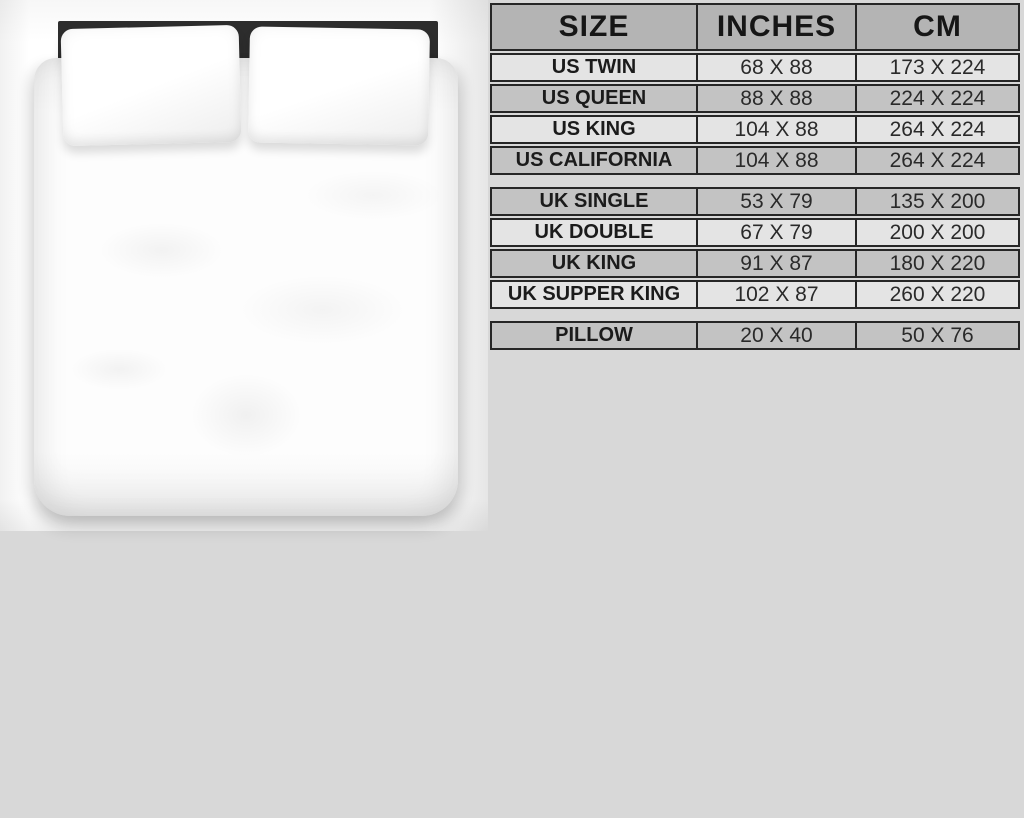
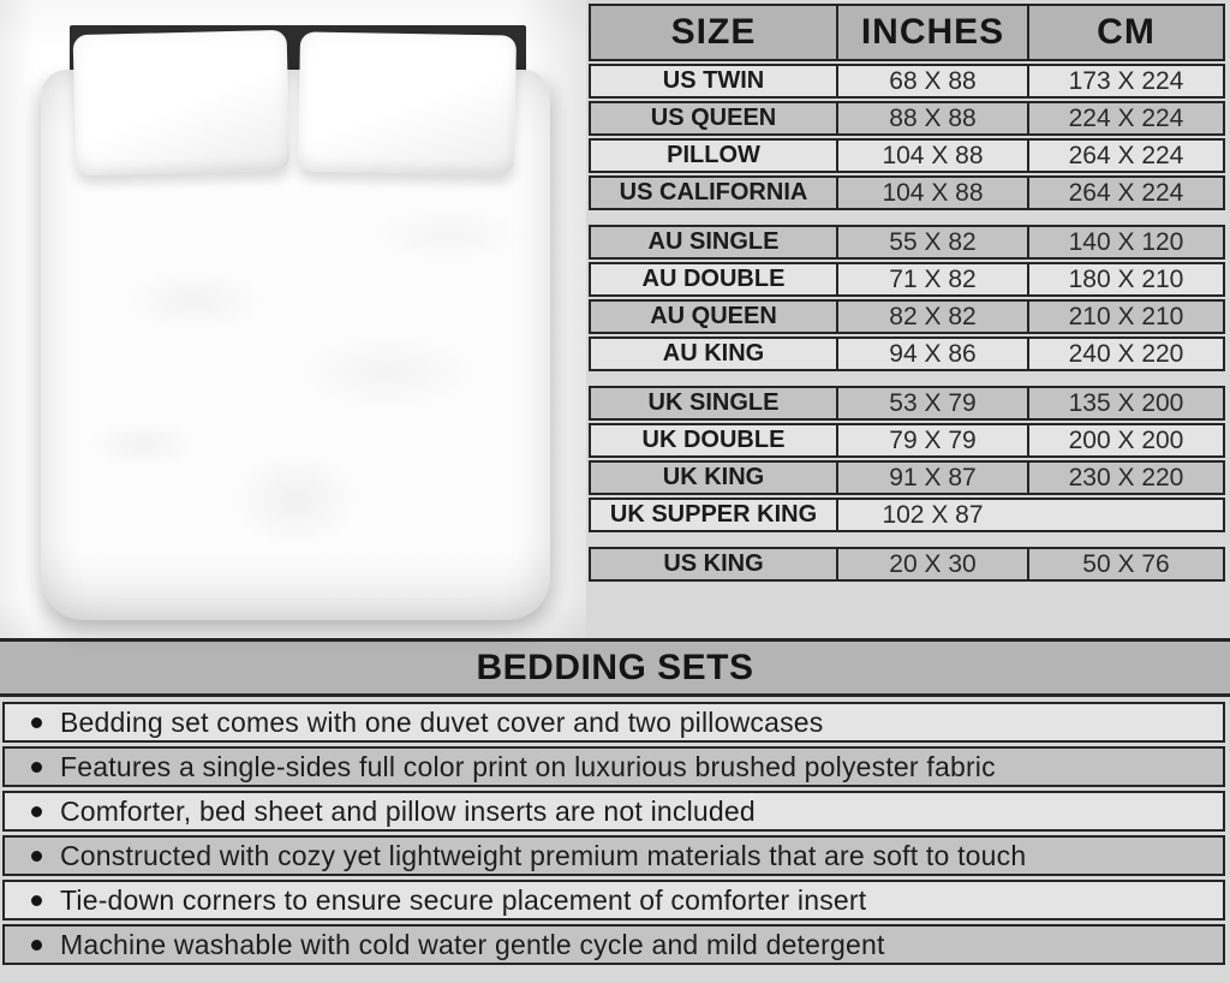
  SIZE
  INCHES
  CM
  US TWIN
  68 X 88
  173 X 224
  US QUEEN
  88 X 88
  224 X 224
- US KING
+ PILLOW
  104 X 88
  264 X 224
  US CALIFORNIA
  104 X 88
  264 X 224
+ AU SINGLE
+ 55 X 82
+ 140 X 120
+ AU DOUBLE
+ 71 X 82
+ 180 X 210
+ AU QUEEN
+ 82 X 82
+ 210 X 210
+ AU KING
+ 94 X 86
+ 240 X 220
  UK SINGLE
  53 X 79
  135 X 200
  UK DOUBLE
- 67 X 79
+ 79 X 79
  200 X 200
  UK KING
  91 X 87
- 180 X 220
+ 230 X 220
  UK SUPPER KING
  102 X 87
- 260 X 220
- PILLOW
+ US KING
- 20 X 40
+ 20 X 30
  50 X 76
+ BEDDING SETS
+ Bedding set comes with one duvet cover and two pillowcases
+ Features a single-sides full color print on luxurious brushed polyester fabric
+ Comforter, bed sheet and pillow inserts are not included
+ Constructed with cozy yet lightweight premium materials that are soft to touch
+ Tie-down corners to ensure secure placement of comforter insert
+ Machine washable with cold water gentle cycle and mild detergent
